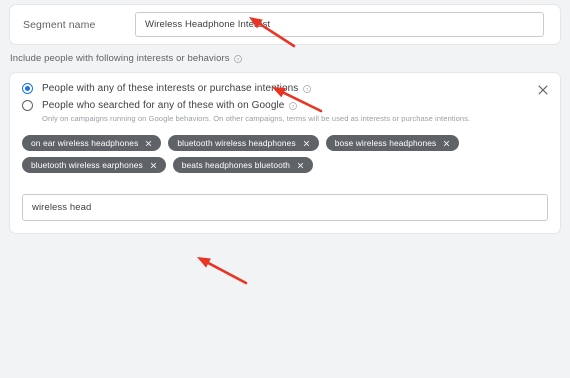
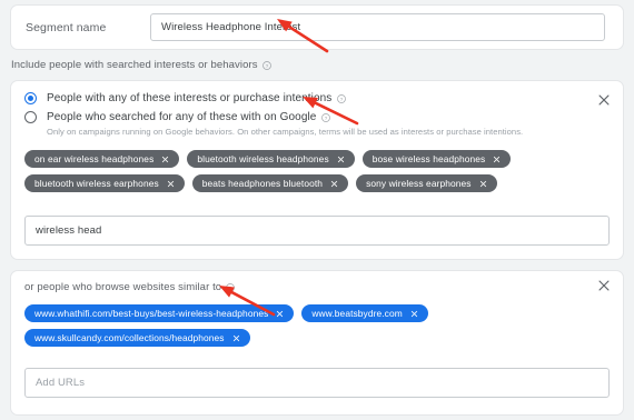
  Segment name
  Wireless Headphone Intest
- Include people with following interests or behaviors
+ Include people with searched interests or behaviors
  People with any of these interests or purchase intens
  People who searched for any of these with on Google
  Only on campaigns running on Google behaviors. On other campaigns, terms will be used as interests or purchase intentions.
  on ear wireless headphones
  bluetooth wireless headphones
  bose wireless headphones
  bluetooth wireless earphones
  beats headphones bluetooth
+ sony wireless earphones
  wireless head
+ or people who browse websites similar to
+ www.whathifi.com/best-buys/best-wireless-headphones
+ www.beatsbydre.com
+ www.skullcandy.com/collections/headphones
+ Add URLs
